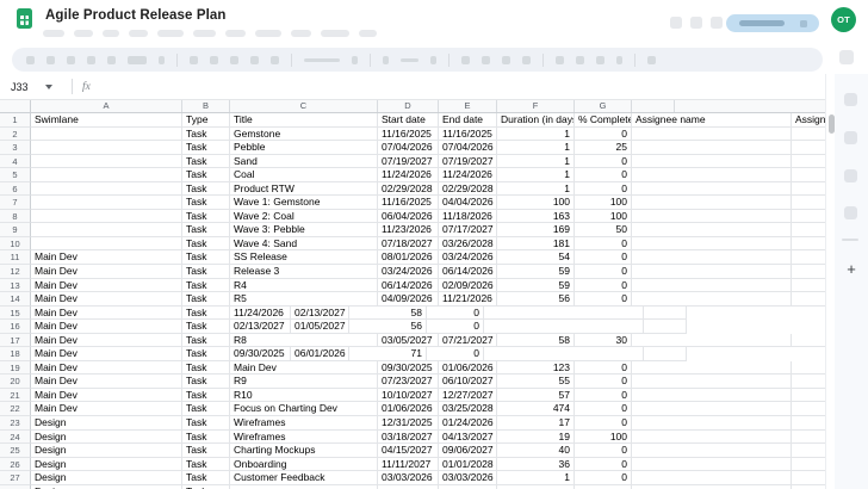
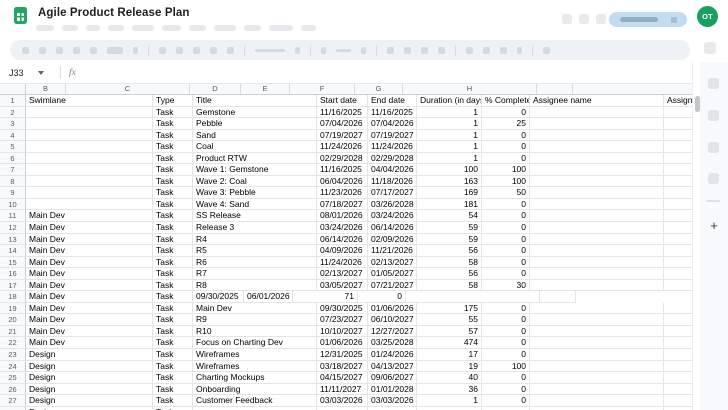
  Agile Product Release Plan
  OT
  J33
  fx
- A
  B
  C
  D
  E
  F
  G
+ H
  1
  Swimlane
  Type
  Title
  Start date
  End date
  Duration (in day
  % Complete
  Assignee name
  Assign
  2
  Task
  Gemstone
  11/16/2025
  11/16/2025
  1
  0
  3
  Task
  Pebble
  07/04/2026
  07/04/2026
  1
  25
  4
  Task
  Sand
  07/19/2027
  07/19/2027
  1
  0
  5
  Task
  Coal
  11/24/2026
  11/24/2026
  1
  0
  6
  Task
  Product RTW
  02/29/2028
  02/29/2028
  1
  0
  7
  Task
  Wave 1: Gemstone
  11/16/2025
  04/04/2026
  100
  100
  8
  Task
  Wave 2: Coal
  06/04/2026
  11/18/2026
  163
  100
  9
  Task
  Wave 3: Pebble
  11/23/2026
  07/17/2027
  169
  50
  10
  Task
  Wave 4: Sand
  07/18/2027
  03/26/2028
  181
  0
  11
  Main Dev
  Task
  SS Release
  08/01/2026
  03/24/2026
  54
  0
  12
  Main Dev
  Task
  Release 3
  03/24/2026
  06/14/2026
  59
  0
  13
  Main Dev
  Task
  R4
  06/14/2026
  02/09/2026
  59
  0
  14
  Main Dev
  Task
  R5
  04/09/2026
  11/21/2026
  56
  0
  15
  Main Dev
  Task
+ R6
  11/24/2026
  02/13/2027
  58
  0
  16
  Main Dev
  Task
+ R7
  02/13/2027
  01/05/2027
  56
  0
  17
  Main Dev
  Task
  R8
  03/05/2027
  07/21/2027
  58
  30
  18
  Main Dev
  Task
  09/30/2025
  06/01/2026
  71
  0
  19
  Main Dev
  Task
  Main Dev
  09/30/2025
  01/06/2026
- 123
+ 175
  0
  20
  Main Dev
  Task
  R9
  07/23/2027
  06/10/2027
  55
  0
  21
  Main Dev
  Task
  R10
  10/10/2027
  12/27/2027
  57
  0
  22
  Main Dev
  Task
  Focus on Charting Dev
  01/06/2026
  03/25/2028
  474
  0
  23
  Design
  Task
  Wireframes
  12/31/2025
  01/24/2026
  17
  0
  24
  Design
  Task
  Wireframes
  03/18/2027
  04/13/2027
  19
  100
  25
  Design
  Task
  Charting Mockups
  04/15/2027
  09/06/2027
  40
  0
  26
  Design
  Task
  Onboarding
  11/11/2027
  01/01/2028
  36
  0
  27
  Design
  Task
  Customer Feedback
  03/03/2026
  03/03/2026
  1
  0
  +
